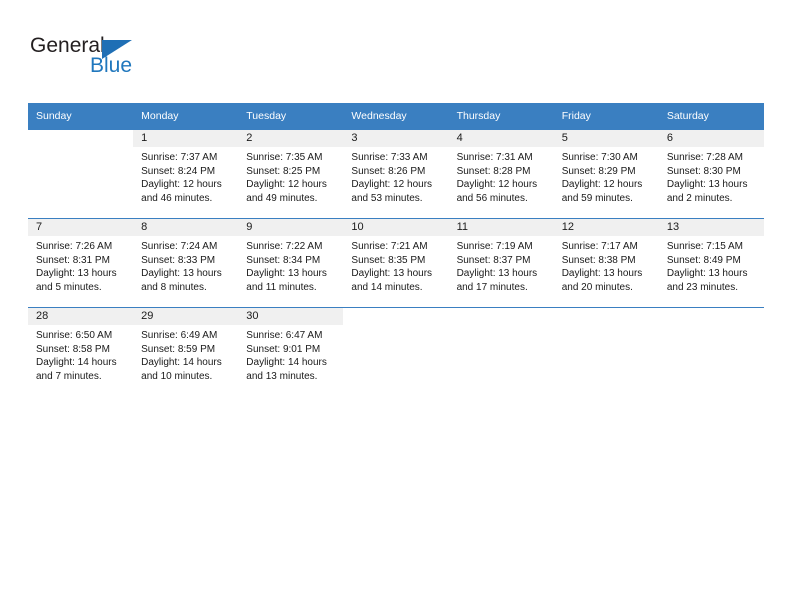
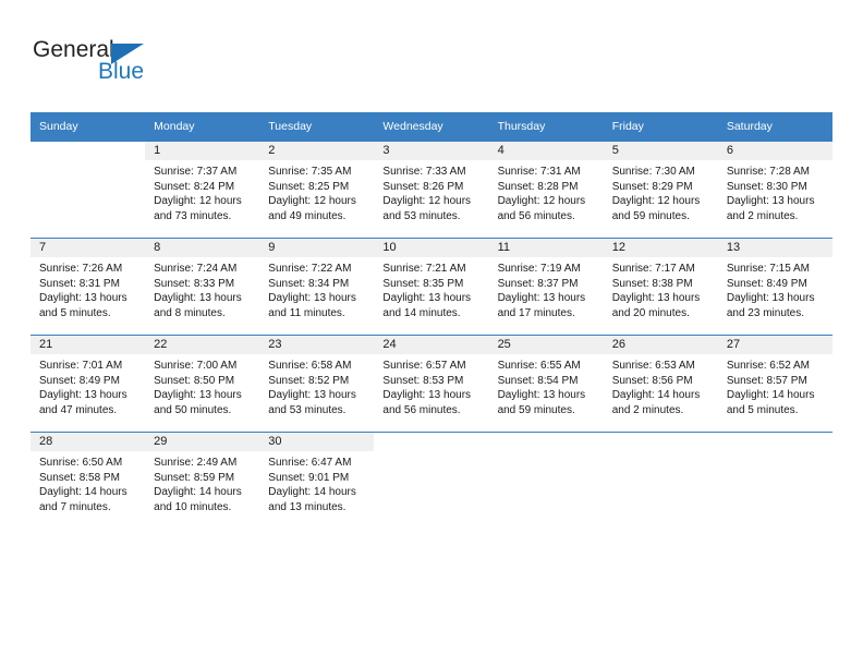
  General
  Blue
  Sunday	Monday	Tuesday	Wednesday	Thursday	Friday	Saturday
- 	1 Sunrise: 7:37 AM Sunset: 8:24 PM Daylight: 12 hours and 46 minutes.	2 Sunrise: 7:35 AM Sunset: 8:25 PM Daylight: 12 hours and 49 minutes.	3 Sunrise: 7:33 AM Sunset: 8:26 PM Daylight: 12 hours and 53 minutes.	4 Sunrise: 7:31 AM Sunset: 8:28 PM Daylight: 12 hours and 56 minutes.	5 Sunrise: 7:30 AM Sunset: 8:29 PM Daylight: 12 hours and 59 minutes.	6 Sunrise: 7:28 AM Sunset: 8:30 PM Daylight: 13 hours and 2 minutes.
+ 	1 Sunrise: 7:37 AM Sunset: 8:24 PM Daylight: 12 hours and 73 minutes.	2 Sunrise: 7:35 AM Sunset: 8:25 PM Daylight: 12 hours and 49 minutes.	3 Sunrise: 7:33 AM Sunset: 8:26 PM Daylight: 12 hours and 53 minutes.	4 Sunrise: 7:31 AM Sunset: 8:28 PM Daylight: 12 hours and 56 minutes.	5 Sunrise: 7:30 AM Sunset: 8:29 PM Daylight: 12 hours and 59 minutes.	6 Sunrise: 7:28 AM Sunset: 8:30 PM Daylight: 13 hours and 2 minutes.
  7 Sunrise: 7:26 AM Sunset: 8:31 PM Daylight: 13 hours and 5 minutes.	8 Sunrise: 7:24 AM Sunset: 8:33 PM Daylight: 13 hours and 8 minutes.	9 Sunrise: 7:22 AM Sunset: 8:34 PM Daylight: 13 hours and 11 minutes.	10 Sunrise: 7:21 AM Sunset: 8:35 PM Daylight: 13 hours and 14 minutes.	11 Sunrise: 7:19 AM Sunset: 8:37 PM Daylight: 13 hours and 17 minutes.	12 Sunrise: 7:17 AM Sunset: 8:38 PM Daylight: 13 hours and 20 minutes.	13 Sunrise: 7:15 AM Sunset: 8:49 PM Daylight: 13 hours and 23 minutes.
+ 21 Sunrise: 7:01 AM Sunset: 8:49 PM Daylight: 13 hours and 47 minutes.	22 Sunrise: 7:00 AM Sunset: 8:50 PM Daylight: 13 hours and 50 minutes.	23 Sunrise: 6:58 AM Sunset: 8:52 PM Daylight: 13 hours and 53 minutes.	24 Sunrise: 6:57 AM Sunset: 8:53 PM Daylight: 13 hours and 56 minutes.	25 Sunrise: 6:55 AM Sunset: 8:54 PM Daylight: 13 hours and 59 minutes.	26 Sunrise: 6:53 AM Sunset: 8:56 PM Daylight: 14 hours and 2 minutes.	27 Sunrise: 6:52 AM Sunset: 8:57 PM Daylight: 14 hours and 5 minutes.
- 28 Sunrise: 6:50 AM Sunset: 8:58 PM Daylight: 14 hours and 7 minutes.	29 Sunrise: 6:49 AM Sunset: 8:59 PM Daylight: 14 hours and 10 minutes.	30 Sunrise: 6:47 AM Sunset: 9:01 PM Daylight: 14 hours and 13 minutes.
+ 28 Sunrise: 6:50 AM Sunset: 8:58 PM Daylight: 14 hours and 7 minutes.	29 Sunrise: 2:49 AM Sunset: 8:59 PM Daylight: 14 hours and 10 minutes.	30 Sunrise: 6:47 AM Sunset: 9:01 PM Daylight: 14 hours and 13 minutes.
